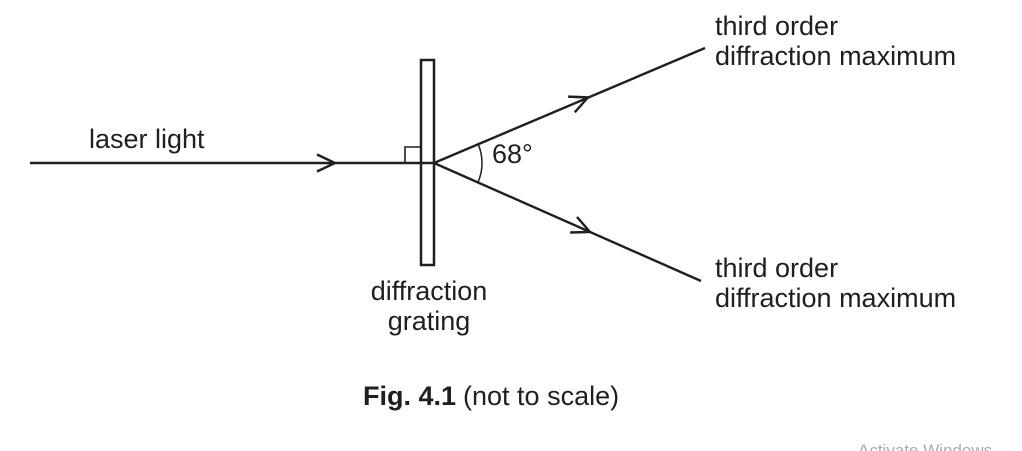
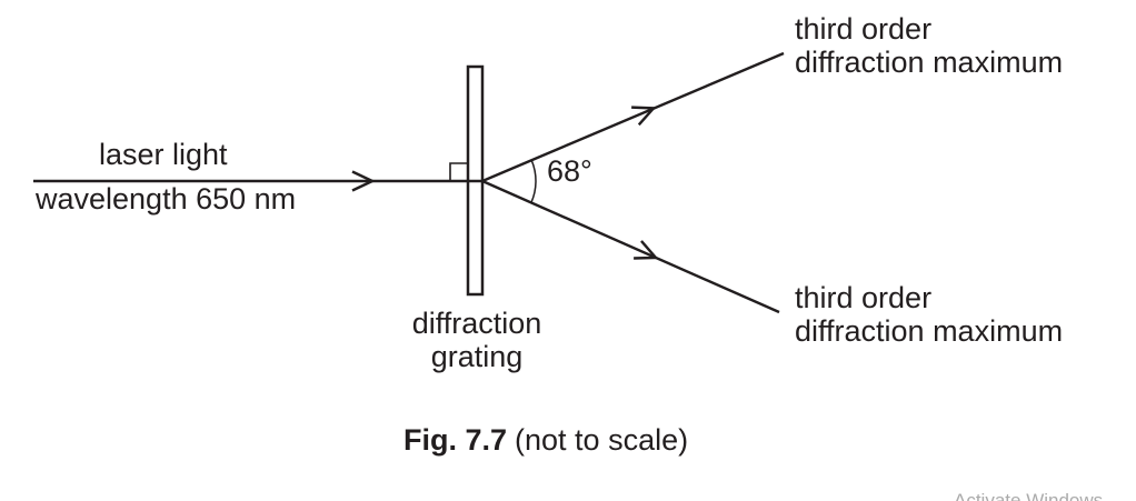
  laser light
+ wavelength 650 nm
  68°
  third order
  diffraction maximum
  third order
  diffraction maximum
  diffraction
  grating
- Fig. 4.1 (not to scale)
+ Fig. 7.7 (not to scale)
